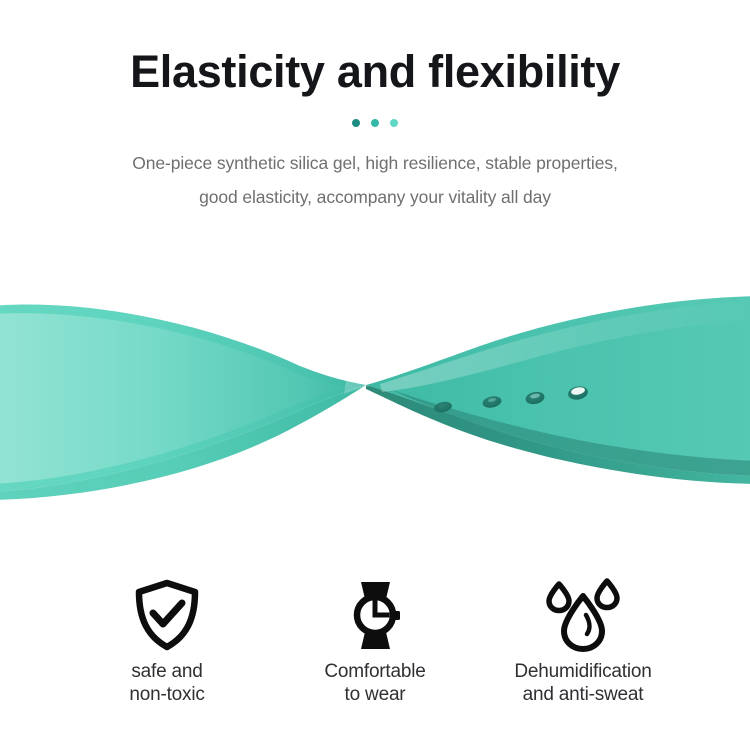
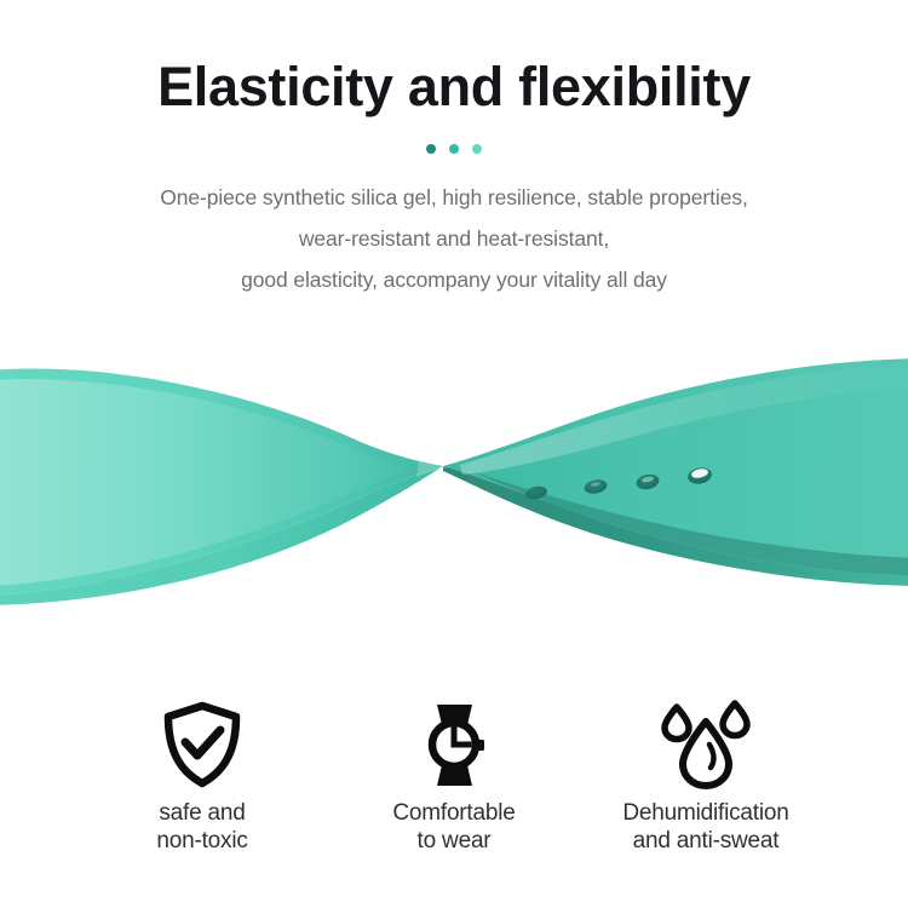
  Elasticity and flexibility
  One-piece synthetic silica gel, high resilience, stable properties,
+ wear-resistant and heat-resistant,
  good elasticity, accompany your vitality all day
  safe and
  non-toxic
  Comfortable
  to wear
  Dehumidification
  and anti-sweat
